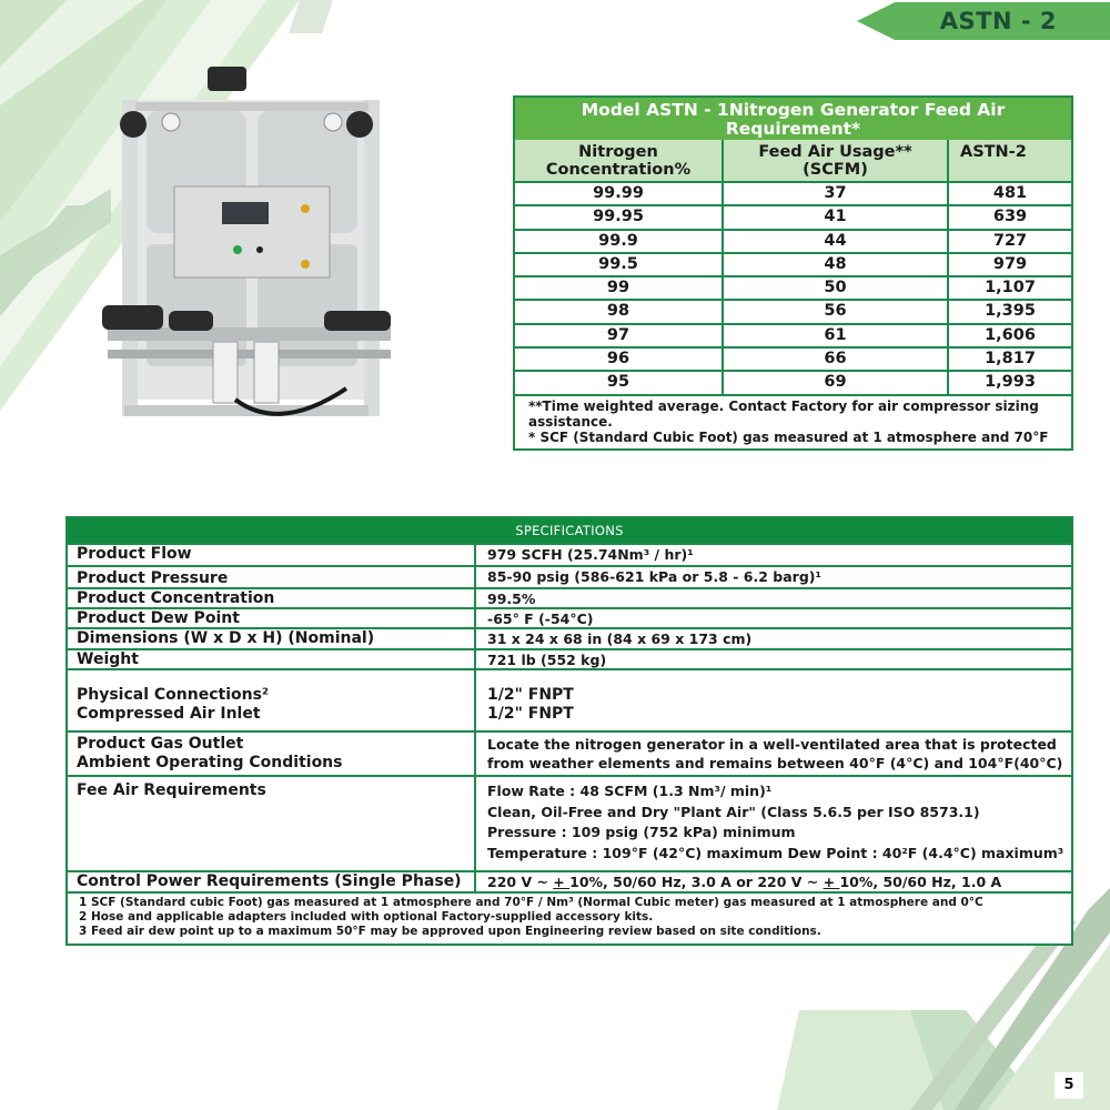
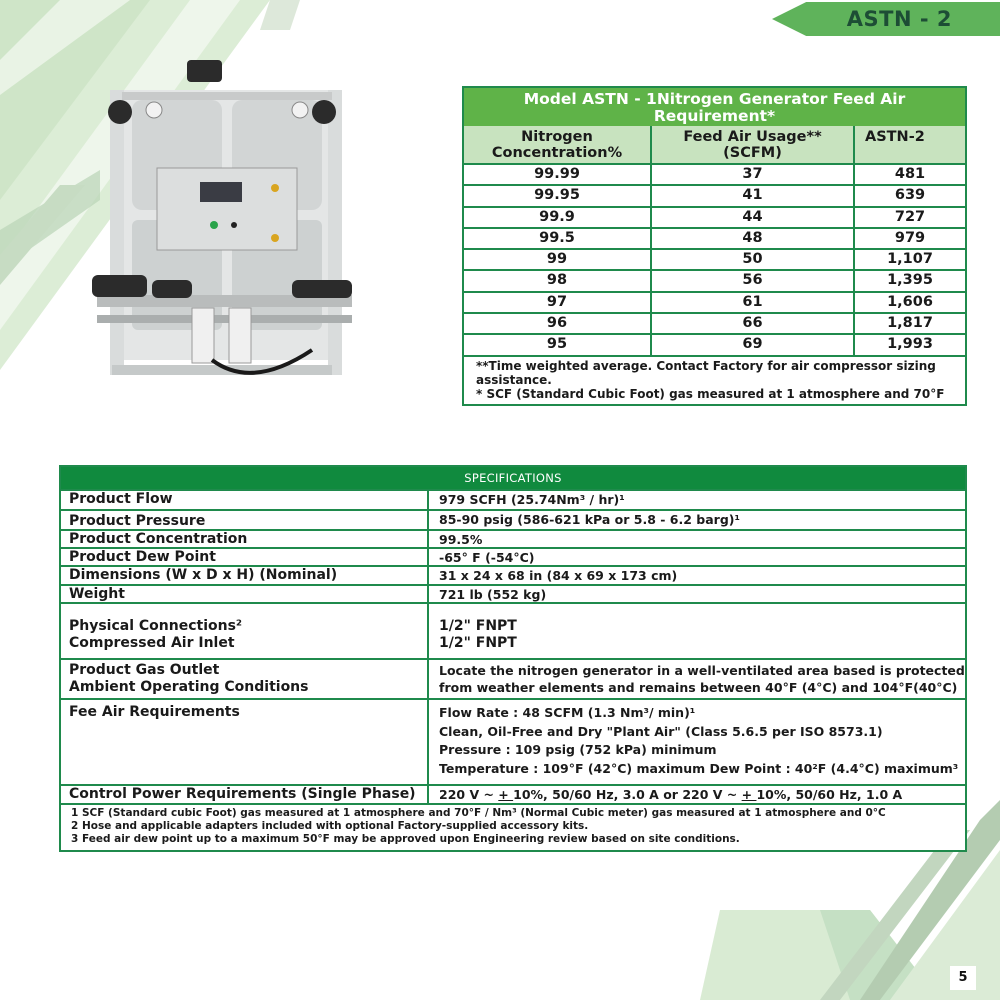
  ASTN - 2
  Model ASTN - 1Nitrogen Generator Feed Air Requirement*
  Nitrogen Concentration%
  Feed Air Usage** (SCFM)
  ASTN-2
  99.99
  37
  481
  99.95
  41
  639
  99.9
  44
  727
  99.5
  48
  979
  99
  50
  1,107
  98
  56
  1,395
  97
  61
  1,606
  96
  66
  1,817
  95
  69
  1,993
  **Time weighted average. Contact Factory for air compressor sizing assistance.
  * SCF (Standard Cubic Foot) gas measured at 1 atmosphere and 70°F
  SPECIFICATIONS
  Product Flow
  979 SCFH (25.74Nm³ / hr)¹
  Product Pressure
  85-90 psig (586-621 kPa or 5.8 - 6.2 barg)¹
  Product Concentration
  99.5%
  Product Dew Point
  -65° F (-54°C)
  Dimensions (W x D x H) (Nominal)
  31 x 24 x 68 in (84 x 69 x 173 cm)
  Weight
  721 lb (552 kg)
  Physical Connections²
  Compressed Air Inlet
  1/2" FNPT
  1/2" FNPT
  Product Gas Outlet
  Ambient Operating Conditions
- Locate the nitrogen generator in a well-ventilated area that is protected
+ Locate the nitrogen generator in a well-ventilated area based is protected
  from weather elements and remains between 40°F (4°C) and 104°F(40°C)
  Fee Air Requirements
  Flow Rate : 48 SCFM (1.3 Nm³/ min)¹
  Clean, Oil-Free and Dry "Plant Air" (Class 5.6.5 per ISO 8573.1)
  Pressure : 109 psig (752 kPa) minimum
  Temperature : 109°F (42°C) maximum Dew Point : 40²F (4.4°C) maximum³
  Control Power Requirements (Single Phase)
  220 V ~ + 10%, 50/60 Hz, 3.0 A or 220 V ~ + 10%, 50/60 Hz, 1.0 A
  1 SCF (Standard cubic Foot) gas measured at 1 atmosphere and 70°F / Nm³ (Normal Cubic meter) gas measured at 1 atmosphere and 0°C
  2 Hose and applicable adapters included with optional Factory-supplied accessory kits.
  3 Feed air dew point up to a maximum 50°F may be approved upon Engineering review based on site conditions.
  5
